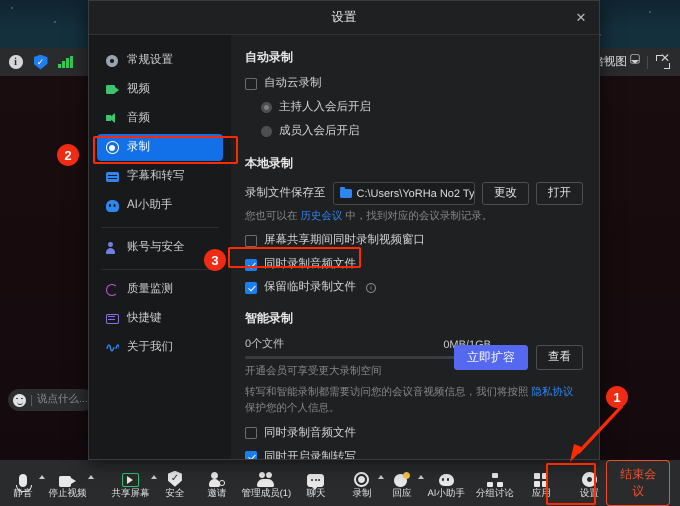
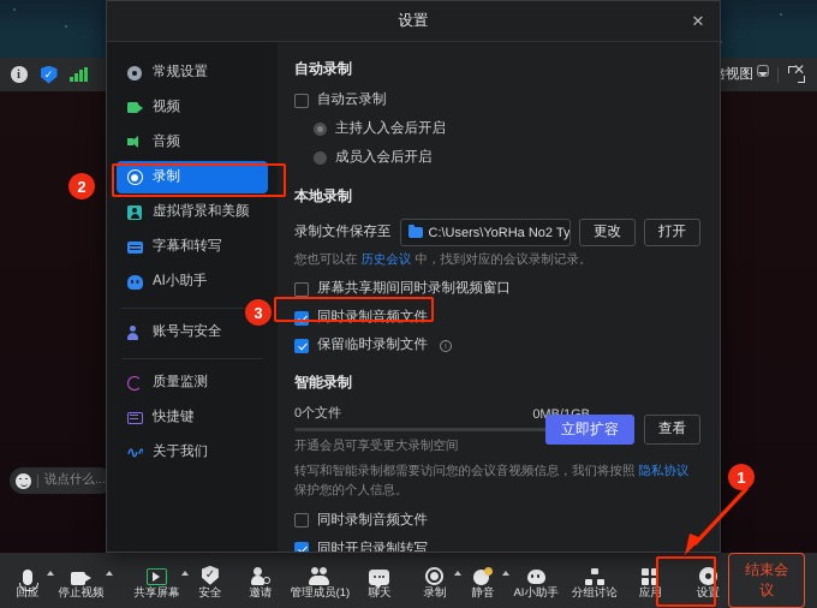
  i
  ✓
  —
  ▢
  ✕
  说点什么...
- 静音
+ 回应
  停止视频
  共享屏幕
  ✓
  安全
  邀请
  管理成员(1)
  聊天
  录制
- 回应
+ 静音
  AI小助手
  分组讨论
  应用
  设置
  结束会议
  设置
  ✕
  常规设置
  视频
  音频
  录制
+ 虚拟背景和美颜
  字幕和转写
  AI小助手
  账号与安全
  质量监测
  快捷键
  ∿∿
  关于我们
  自动录制
  自动云录制
  主持人入会后开启
  成员入会后开启
  本地录制
  录制文件保存至
  C:\Users\YoRHa No2 Ty
  更改
  打开
  您也可以在 历史会议 中，找到对应的会议录制记录。
  屏幕共享期间同时录制视频窗口
  同时录制音频文件
  保留临时录制文件
  i
  智能录制
  0个文件
  开通会员可享受更大录制空间
  立即扩容
  查看
  转写和智能录制都需要访问您的会议音视频信息，我们将按照 隐私协议 保护您的个人信息。
  同时录制音频文件
  同时开启录制转写
  1
  2
  3
